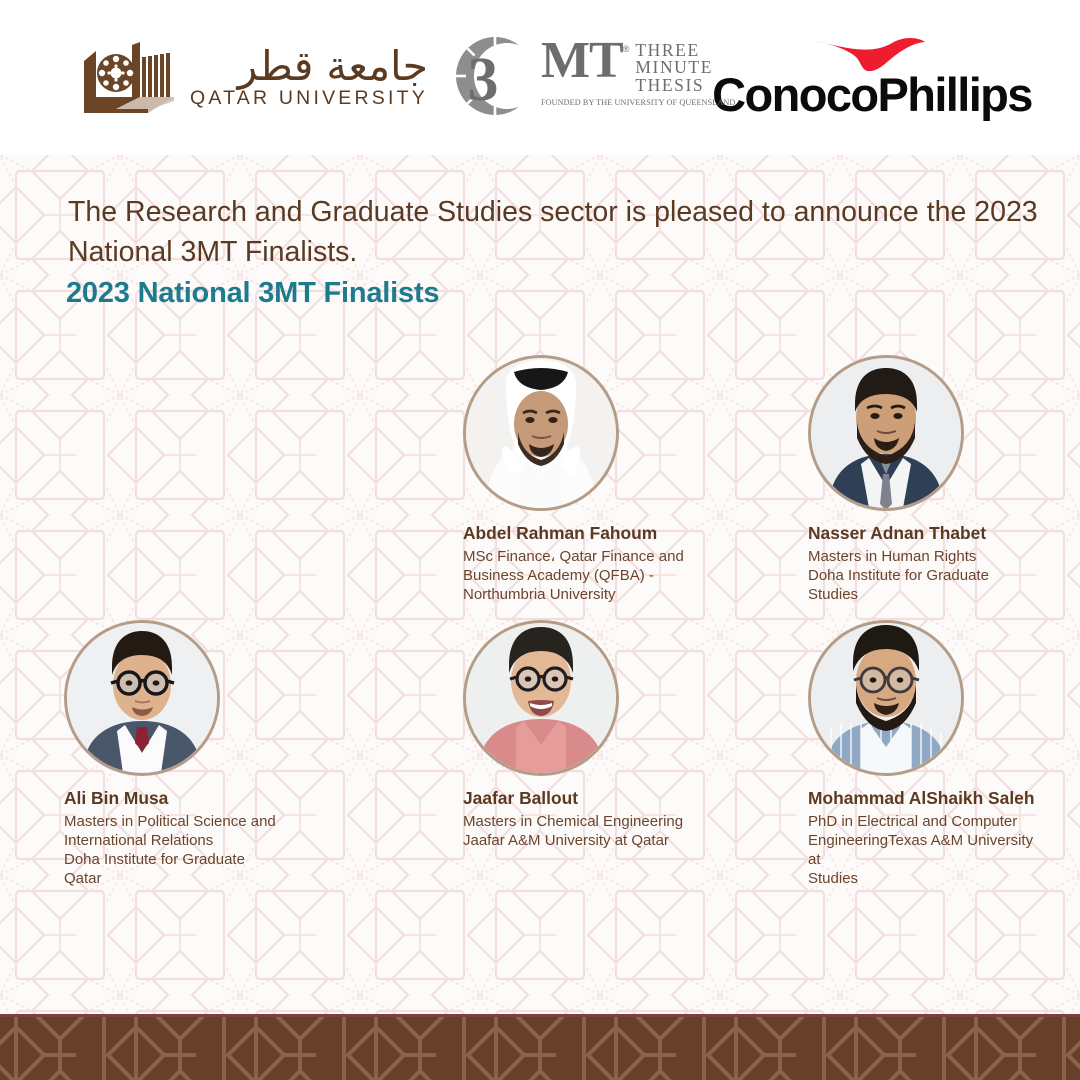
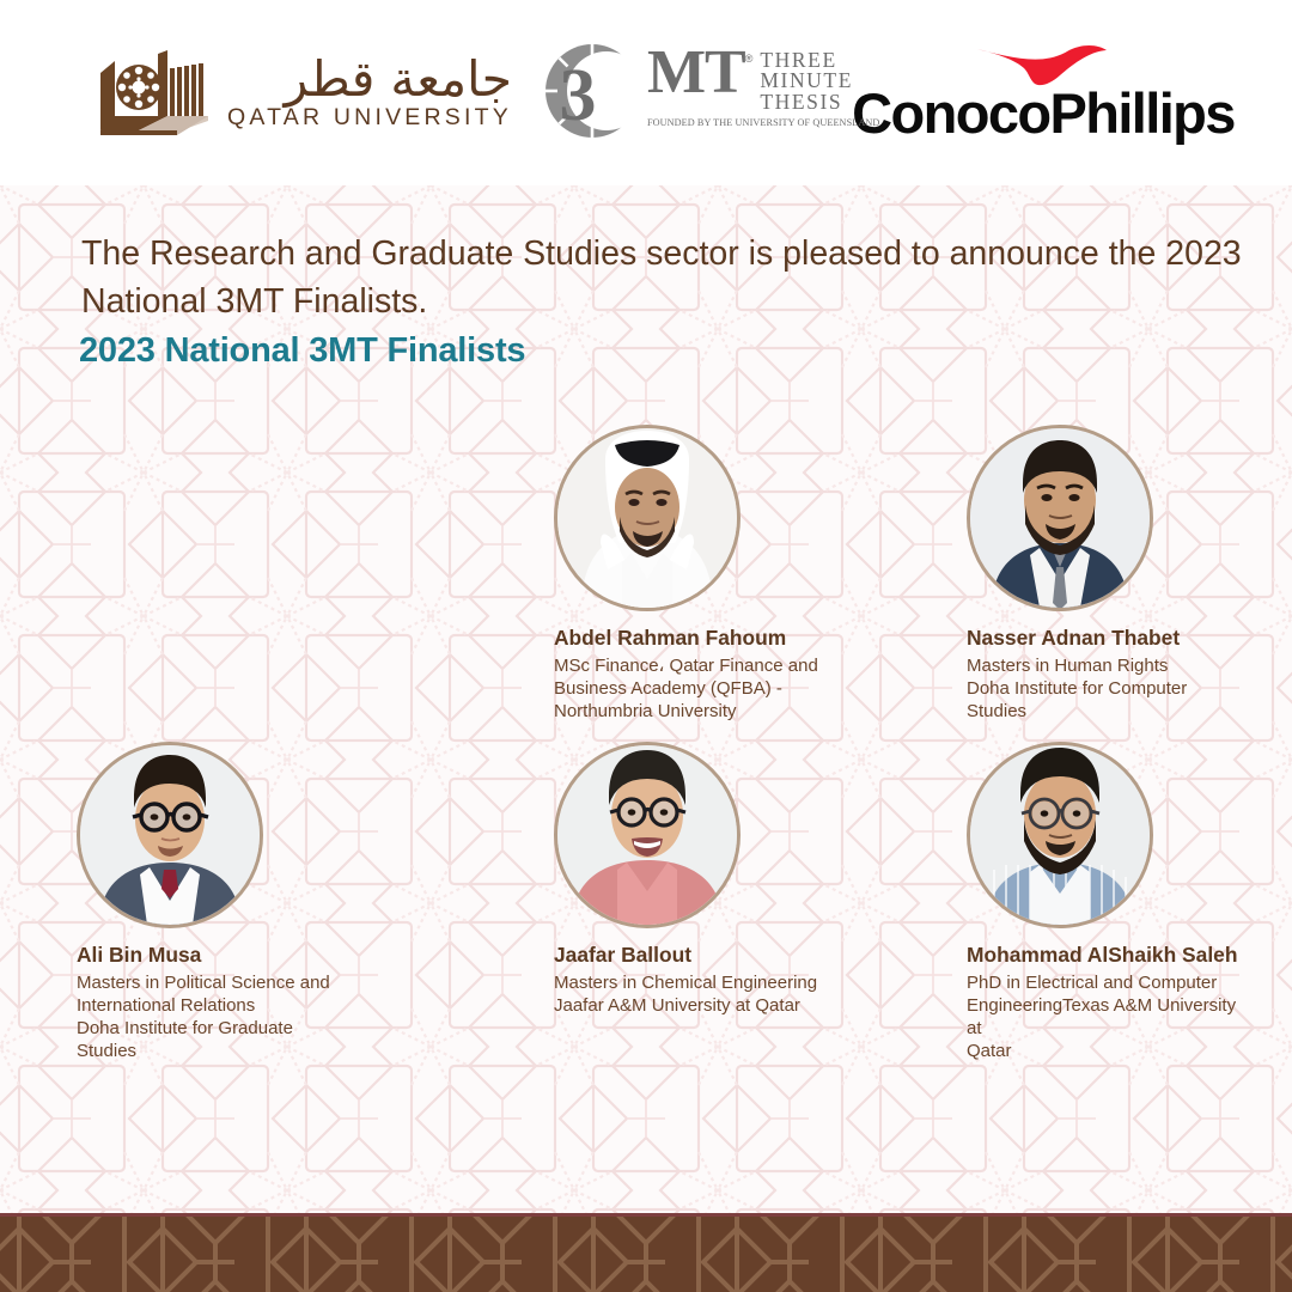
  جامعة قطر
  QATAR UNIVERSITY
  3
  MT
  ®
  THREE
  MINUTE
  THESIS
  FOUNDED BY THE UNIVERSITY OF QUEENSLAND
  ConocoPhillips
  The Research and Graduate Studies sector is pleased to announce the 2023 National 3MT Finalists.
  2023 National 3MT Finalists
  Abdel Rahman Fahoum
  MSc Finance، Qatar Finance and
  Business Academy (QFBA) -
  Northumbria University
  Nasser Adnan Thabet
  Masters in Human Rights
- Doha Institute for Graduate Studies
+ Doha Institute for Computer Studies
  Ali Bin Musa
  Masters in Political Science and
  International Relations
  Doha Institute for Graduate
- Qatar
+ Studies
  Jaafar Ballout
  Masters in Chemical Engineering
  Jaafar A&M University at Qatar
  Mohammad AlShaikh Saleh
  PhD in Electrical and Computer
  EngineeringTexas A&M University at
- Studies
+ Qatar
